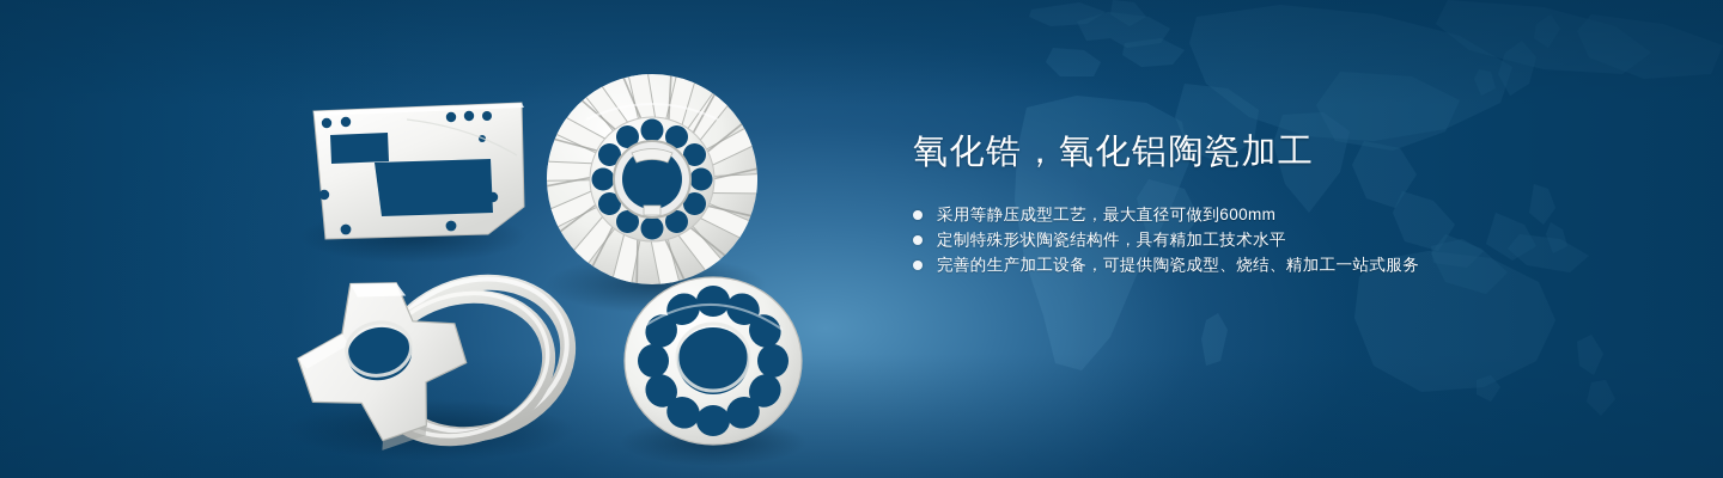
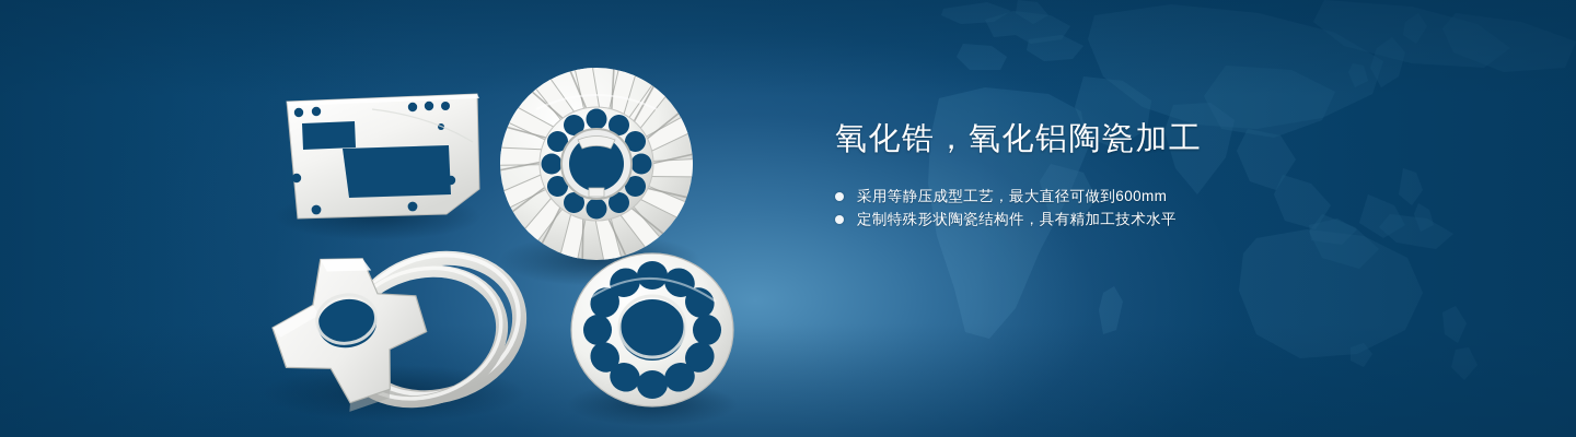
  氧化锆，氧化铝陶瓷加工
  采用等静压成型工艺，最大直径可做到600mm
  定制特殊形状陶瓷结构件，具有精加工技术水平
- 完善的生产加工设备，可提供陶瓷成型、烧结、精加工一站式服务
